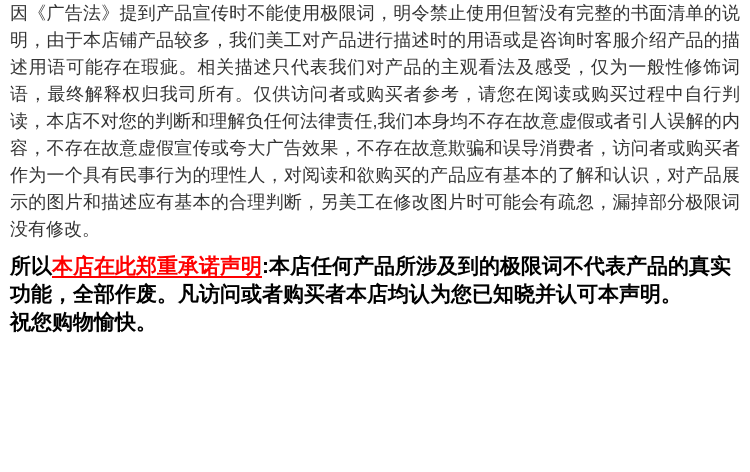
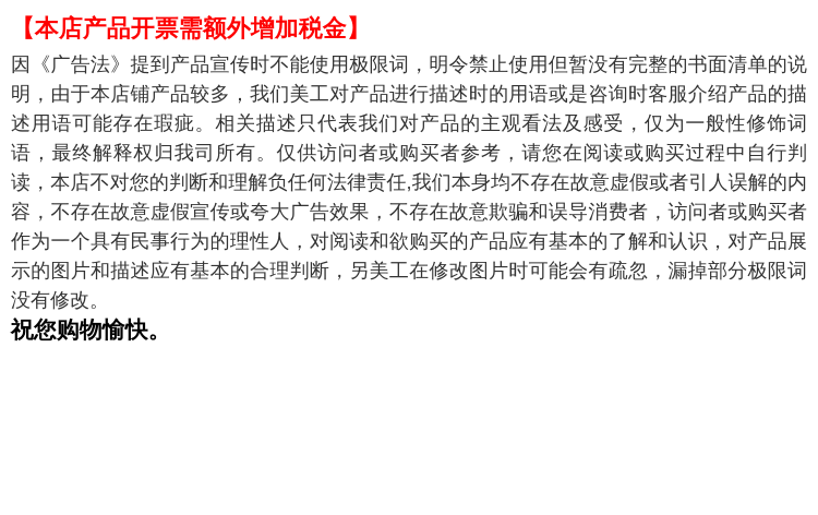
+ 【本店产品开票需额外增加税金】
  因《广告法》提到产品宣传时不能使用极限词，明令禁止使用但暂没有完整的书面清单的说明，由于本店铺产品较多，我们美工对产品进行描述时的用语或是咨询时客服介绍产品的描述用语可能存在瑕疵。相关描述只代表我们对产品的主观看法及感受，仅为一般性修饰词语，最终解释权归我司所有。仅供访问者或购买者参考，请您在阅读或购买过程中自行判读，本店不对您的判断和理解负任何法律责任,我们本身均不存在故意虚假或者引人误解的内容，不存在故意虚假宣传或夸大广告效果，不存在故意欺骗和误导消费者，访问者或购买者作为一个具有民事行为的理性人，对阅读和欲购买的产品应有基本的了解和认识，对产品展示的图片和描述应有基本的合理判断，另美工在修改图片时可能会有疏忽，漏掉部分极限词没有修改。
- 所以本店在此郑重承诺声明:本店任何产品所涉及到的极限词不代表产品的真实功能，全部作废。凡访问或者购买者本店均认为您已知晓并认可本声明。
  祝您购物愉快。
